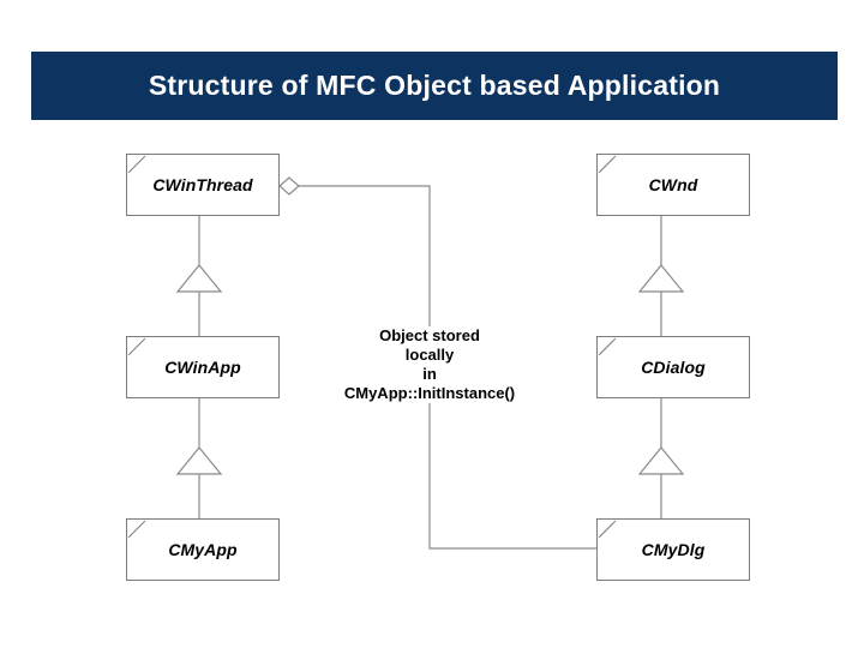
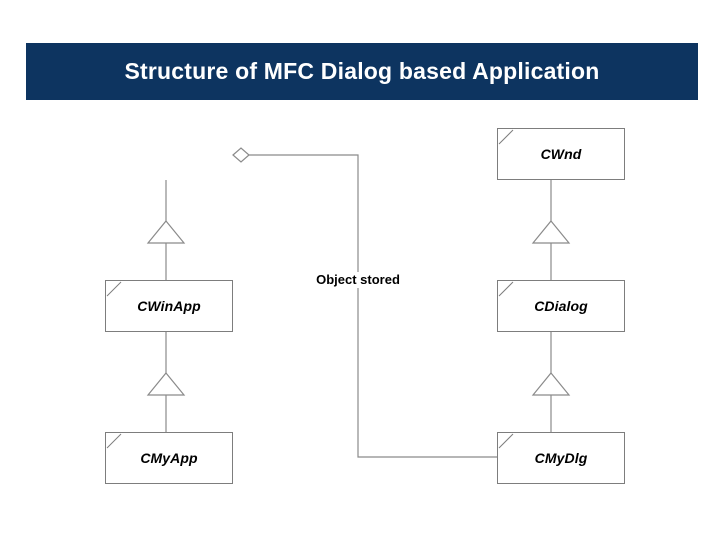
- Structure of MFC Object based Application
+ Structure of MFC Dialog based Application
- CWinThread
  CWinApp
  CMyApp
  CWnd
  CDialog
  CMyDlg
  Object stored
- locally
- in
- CMyApp::InitInstance()
